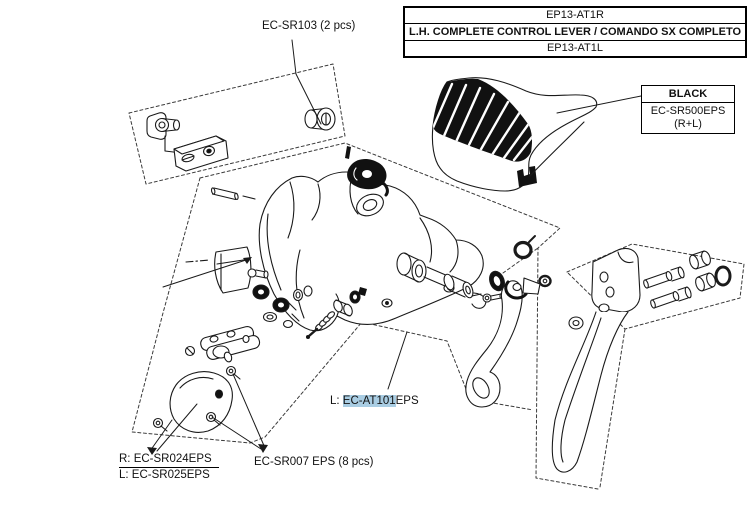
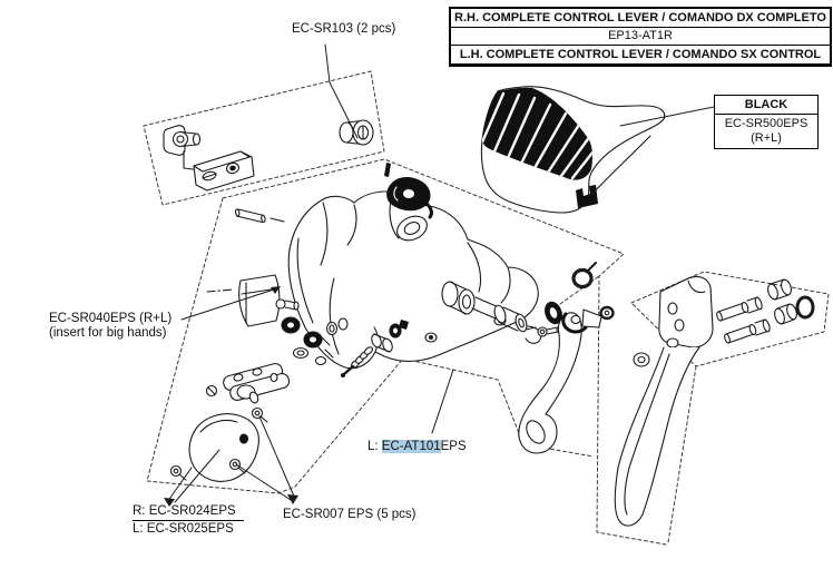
+ R.H. COMPLETE CONTROL LEVER / COMANDO DX COMPLETO
  EP13-AT1R
- L.H. COMPLETE CONTROL LEVER / COMANDO SX COMPLETO
+ L.H. COMPLETE CONTROL LEVER / COMANDO SX CONTROL
- EP13-AT1L
  BLACK
  EC-SR500EPS
  (R+L)
  EC-SR103 (2 pcs)
+ EC-SR040EPS (R+L)
+ (insert for big hands)
  R: EC-SR024EPS
  L: EC-SR025EPS
- EC-SR007 EPS (8 pcs)
+ EC-SR007 EPS (5 pcs)
  L: EC-AT101EPS
